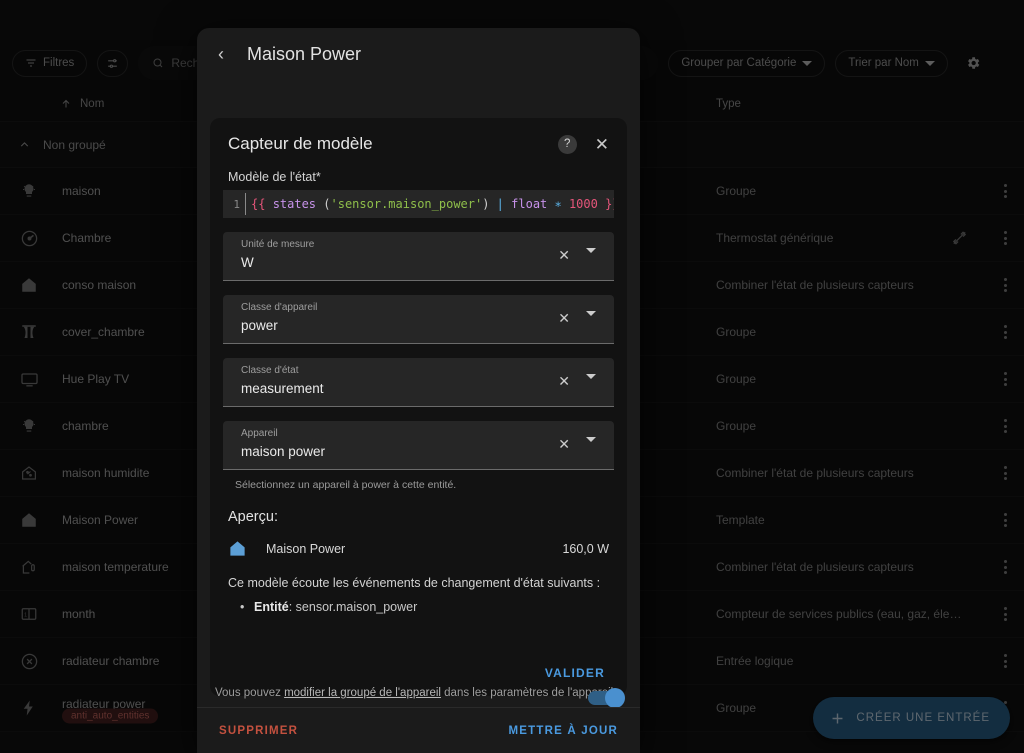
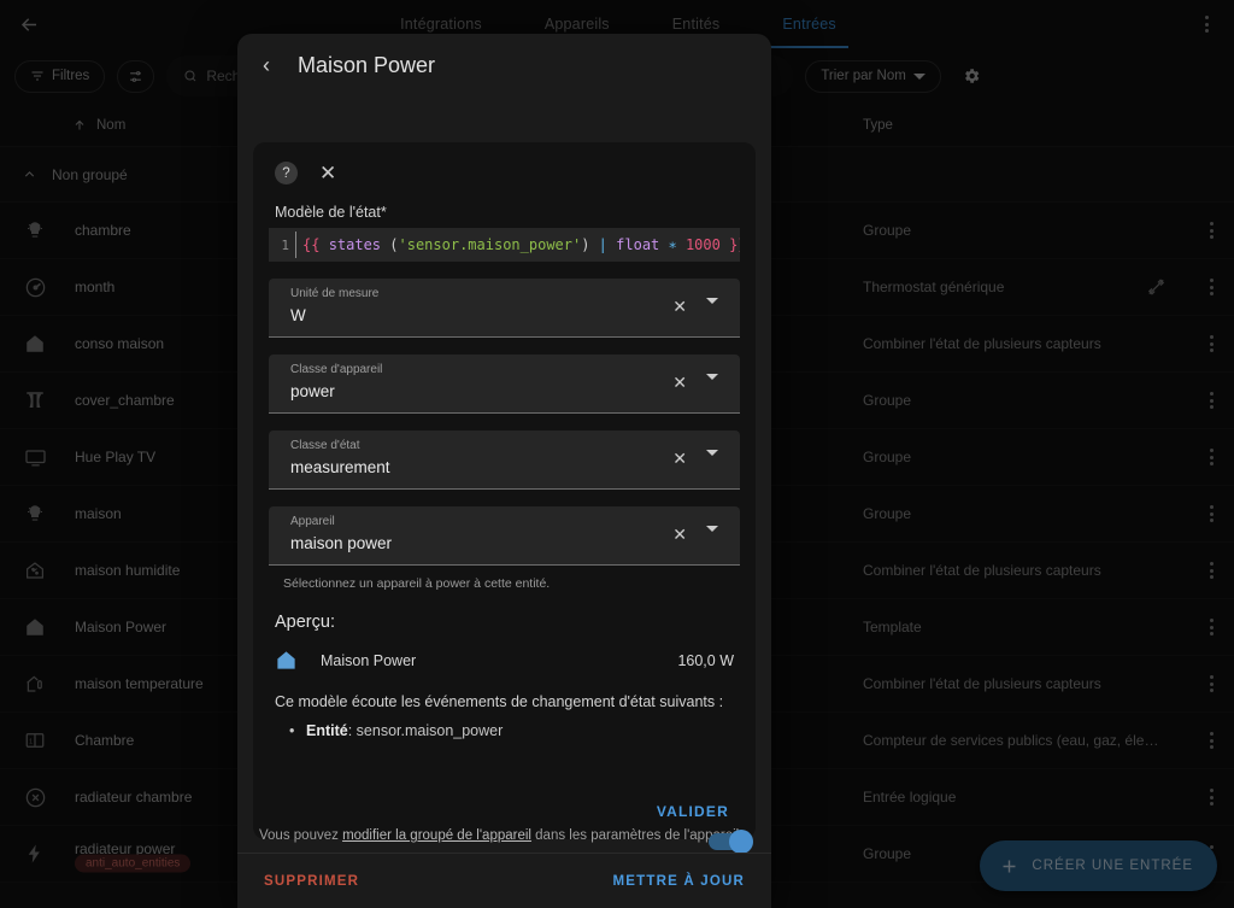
+ Intégrations
+ Appareils
+ Entités
+ Entrées
  Filtres
- Grouper par Catégorie
  Trier par Nom
  Nom
  Type
  Non groupé
- maison
+ chambre
  Groupe
- Chambre
+ month
  Thermostat générique
  conso maison
  Combiner l'état de plusieurs capteurs
  cover_chambre
  Groupe
  Hue Play TV
  Groupe
- chambre
+ maison
  Groupe
  maison humidite
  Combiner l'état de plusieurs capteurs
  Maison Power
  Template
  maison temperature
  Combiner l'état de plusieurs capteurs
- month
+ Chambre
  Compteur de services publics (eau, gaz, éle…
  radiateur chambre
  Entrée logique
  radiateur power
  anti_auto_entities
  Groupe
  CRÉER UNE ENTRÉE
  ‹
  Maison Power
- Capteur de modèle
  ?
  ✕
  Modèle de l'état*
  1
  {{
  states
  (
  'sensor.maison_power'
  )
  |
  float
  ∗
  1000
  Unité de mesure
  W
  ✕
  Classe d'appareil
  power
  ✕
  Classe d'état
  measurement
  ✕
  Appareil
  maison power
  ✕
  Sélectionnez un appareil à power à cette entité.
  Aperçu:
  Maison Power
  160,0 W
  Ce modèle écoute les événements de changement d'état suivants :
  Entité: sensor.maison_power
  VALIDER
  Vous pouvez modifier la groupé de l'appareil dans les paramètres de l'ap
  SUPPRIMER
  METTRE À JOUR
